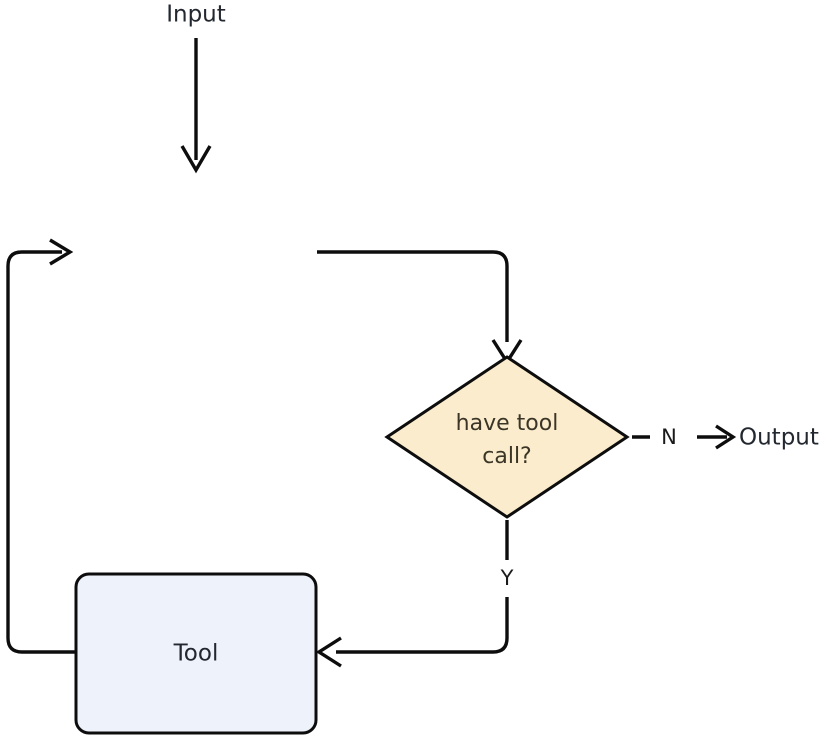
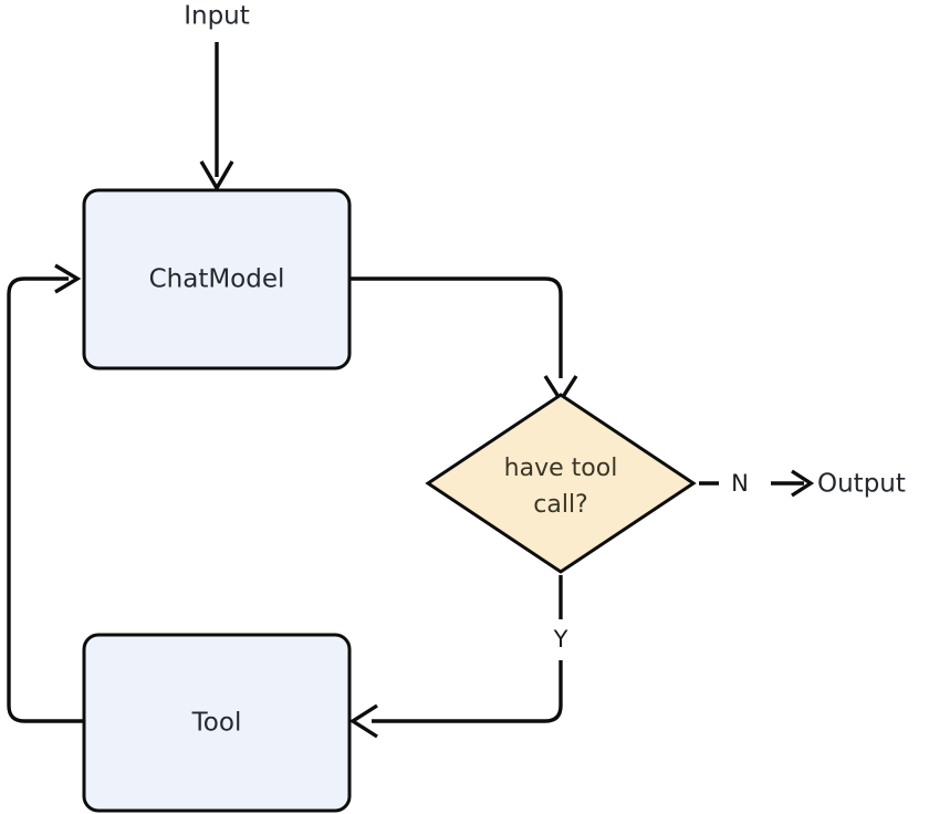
  Input
+ ChatModel
  have tool
  call?
  N
  Output
  Y
  Tool
